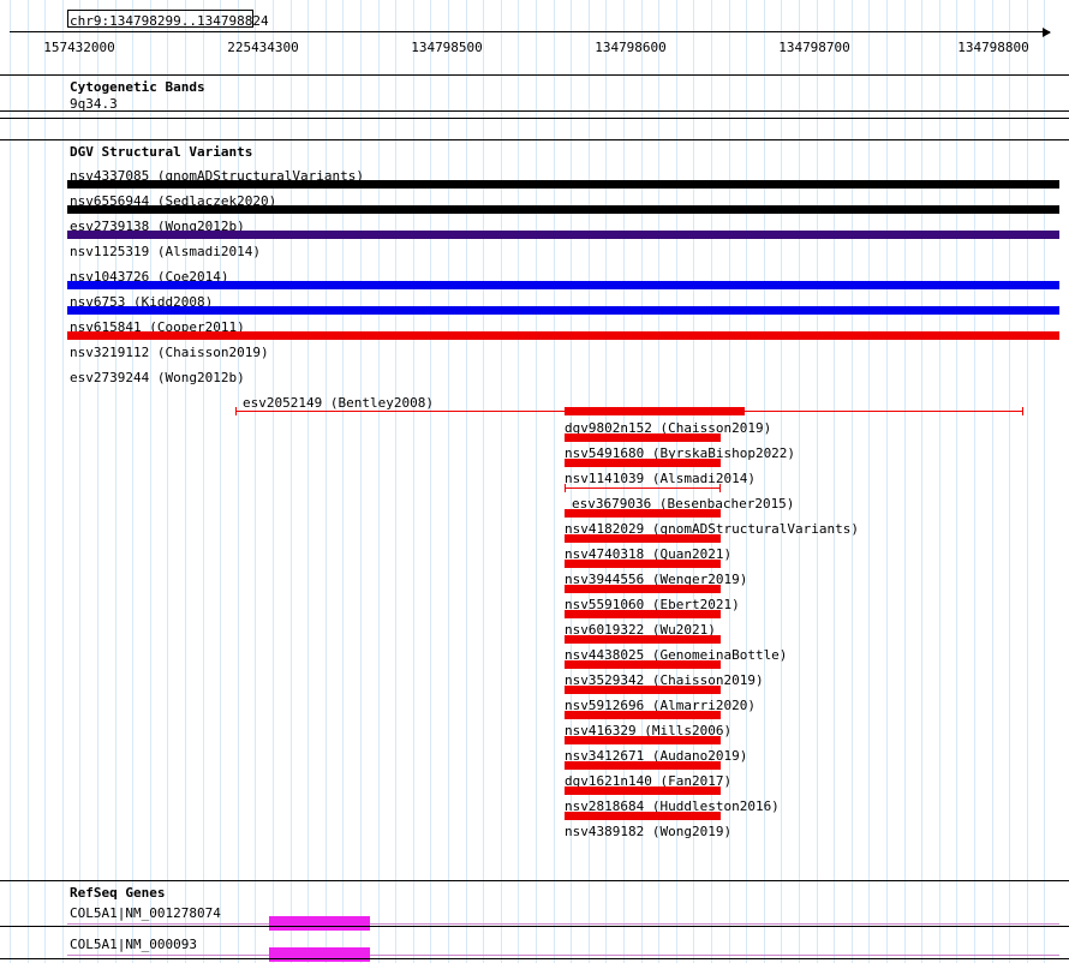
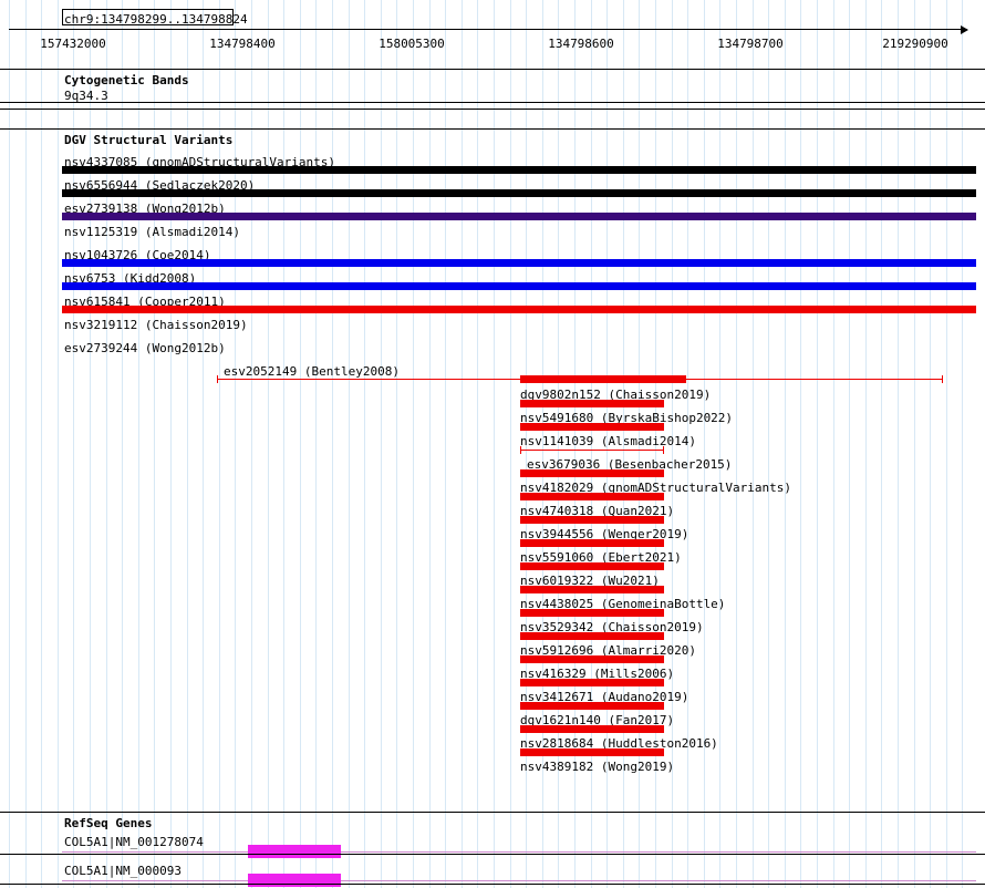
  chr9:134798299..134798824
  157432000
- 225434300
+ 134798400
- 134798500
+ 158005300
  134798600
  134798700
- 134798800
+ 219290900
  Cytogenetic Bands
  9q34.3
  DGV Structural Variants
  nsv4337085 (gnomADStructuralVariants)
  nsv6556944 (Sedlaczek2020)
  esv2739138 (Wong2012b)
  nsv1125319 (Alsmadi2014)
  nsv1043726 (Coe2014)
  nsv6753 (Kidd2008)
  nsv615841 (Cooper2011)
  nsv3219112 (Chaisson2019)
  esv2739244 (Wong2012b)
  esv2052149 (Bentley2008)
  dgv9802n152 (Chaisson2019)
  nsv5491680 (ByrskaBishop2022)
  nsv1141039 (Alsmadi2014)
  esv3679036 (Besenbacher2015)
  nsv4182029 (gnomADStructuralVariants)
  nsv4740318 (Quan2021)
  nsv3944556 (Wenger2019)
  nsv5591060 (Ebert2021)
  nsv6019322 (Wu2021)
  nsv4438025 (GenomeinaBottle)
  nsv3529342 (Chaisson2019)
  nsv5912696 (Almarri2020)
  nsv416329 (Mills2006)
  nsv3412671 (Audano2019)
  dgv1621n140 (Fan2017)
  nsv2818684 (Huddleston2016)
  nsv4389182 (Wong2019)
  RefSeq Genes
  COL5A1|NM_001278074
  COL5A1|NM_000093
